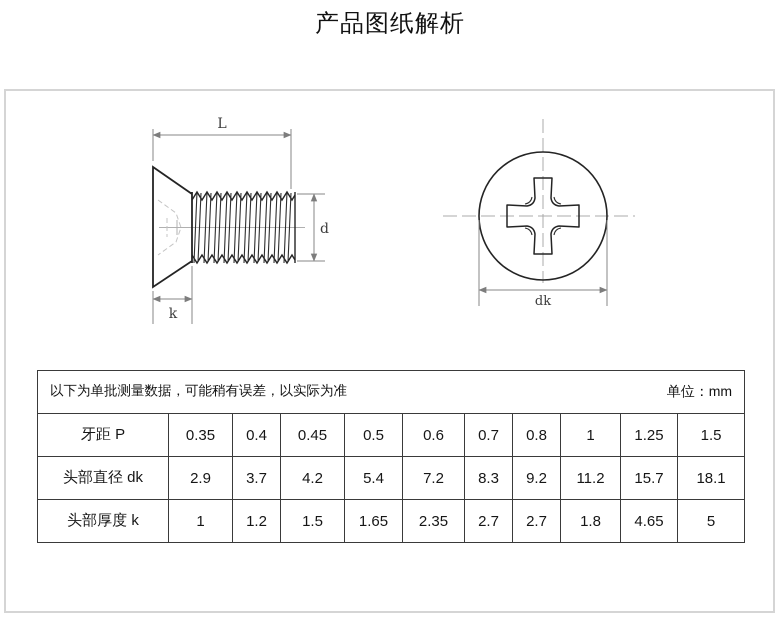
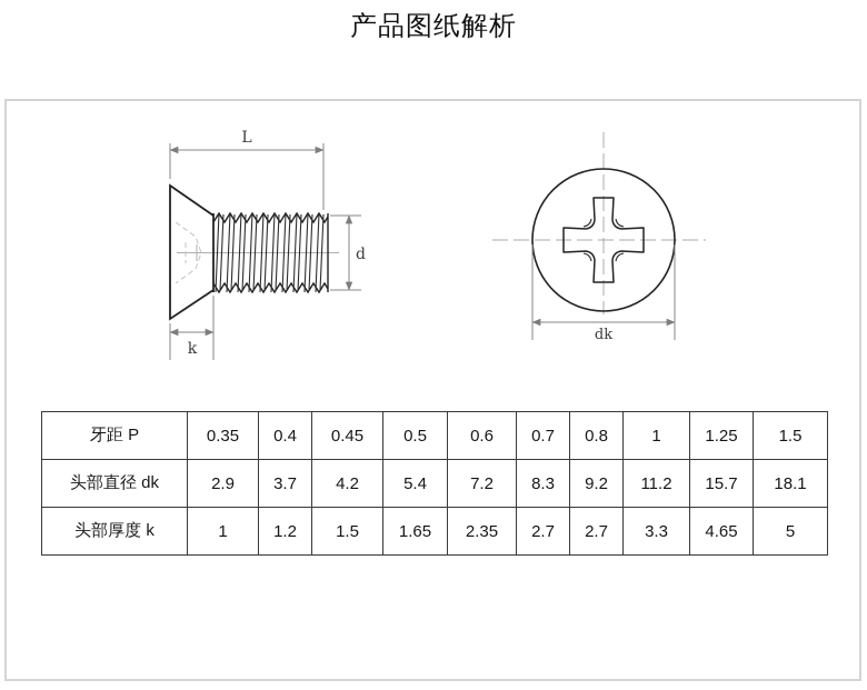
  产品图纸解析
  L
  d
  k
  dk
- 以下为单批测量数据，可能稍有误差，以实际为准 单位：mm
  牙距 P	0.35	0.4	0.45	0.5	0.6	0.7	0.8	1	1.25	1.5
  头部直径 dk	2.9	3.7	4.2	5.4	7.2	8.3	9.2	11.2	15.7	18.1
- 头部厚度 k	1	1.2	1.5	1.65	2.35	2.7	2.7	1.8	4.65	5
+ 头部厚度 k	1	1.2	1.5	1.65	2.35	2.7	2.7	3.3	4.65	5
